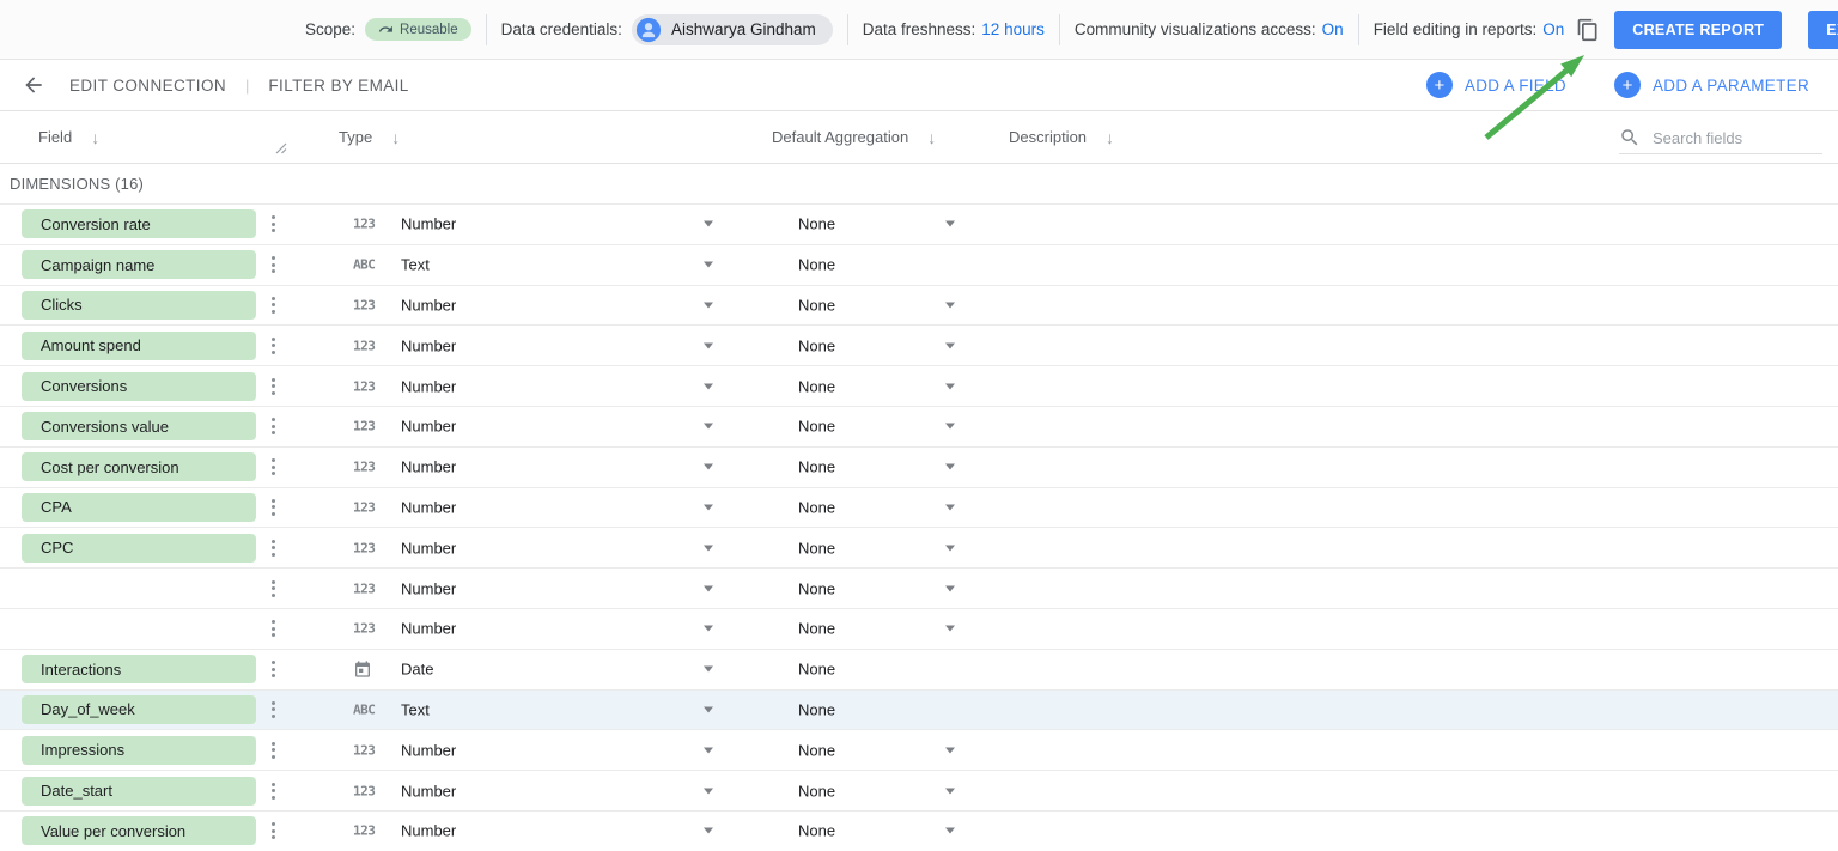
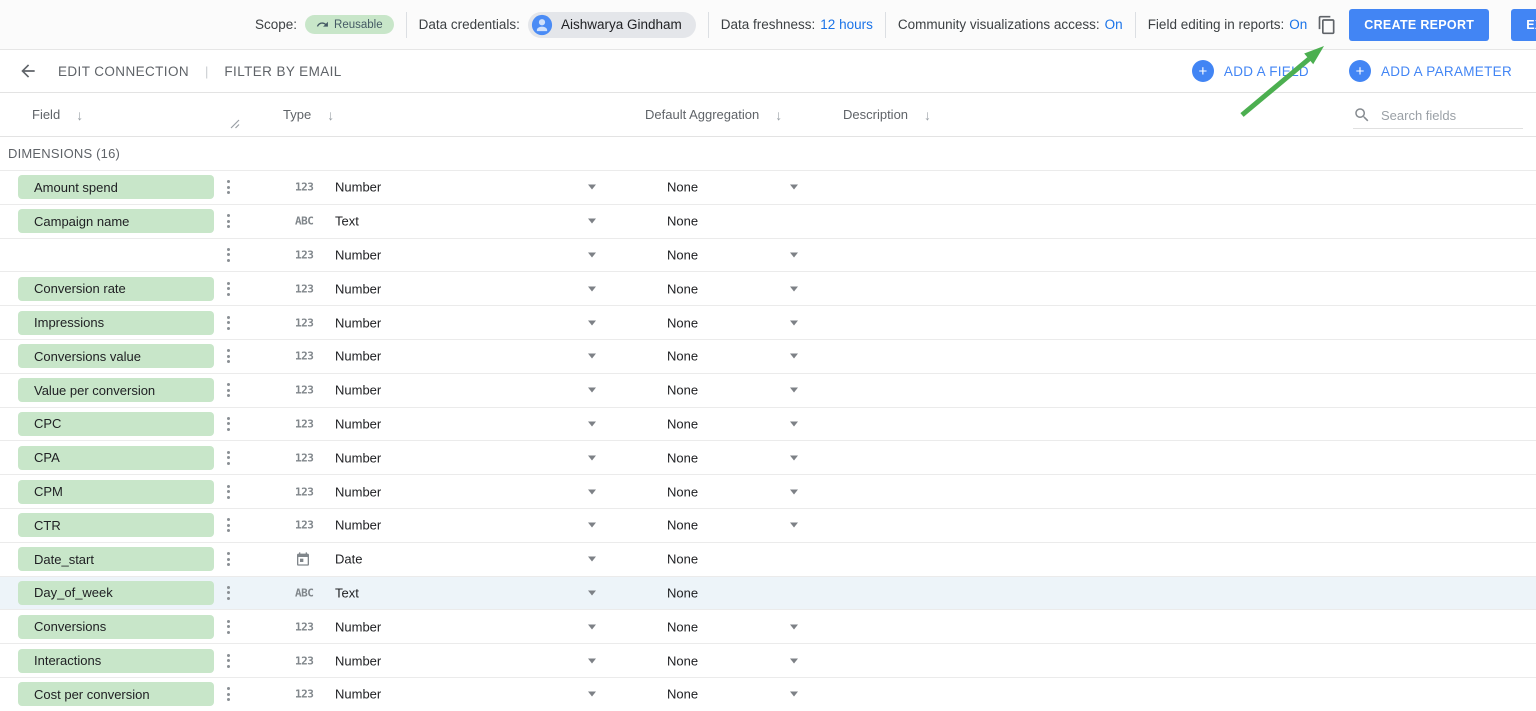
  Scope:
  Reusable
  Data credentials:
  Aishwarya Gindham
  Data freshness:
  12 hours
  Community visualizations access:
  On
  Field editing in reports:
  On
  CREATE REPORT
  EDIT CONNECTION
  |
  FILTER BY EMAIL
  +
  ADD A FIED
  +
  ADD A PARAMETER
  Field
  ↓
  Type
  ↓
  Default Aggregation
  ↓
  Description
  ↓
  Search fields
  DIMENSIONS (16)
- Conversion rate
+ Amount spend
  123
  Number
  None
  Campaign name
  ABC
  Text
  None
- Clicks
  123
  Number
  None
- Amount spend
+ Conversion rate
  123
  Number
  None
- Conversions
+ Impressions
  123
  Number
  None
  Conversions value
  123
  Number
  None
- Cost per conversion
+ Value per conversion
  123
  Number
  None
- CPA
+ CPC
  123
  Number
  None
- CPC
+ CPA
  123
  Number
  None
+ CPM
  123
  Number
  None
+ CTR
  123
  Number
  None
- Interactions
+ Date_start
  Date
  None
  Day_of_week
  ABC
  Text
  None
- Impressions
+ Conversions
  123
  Number
  None
- Date_start
+ Interactions
  123
  Number
  None
- Value per conversion
+ Cost per conversion
  123
  Number
  None
